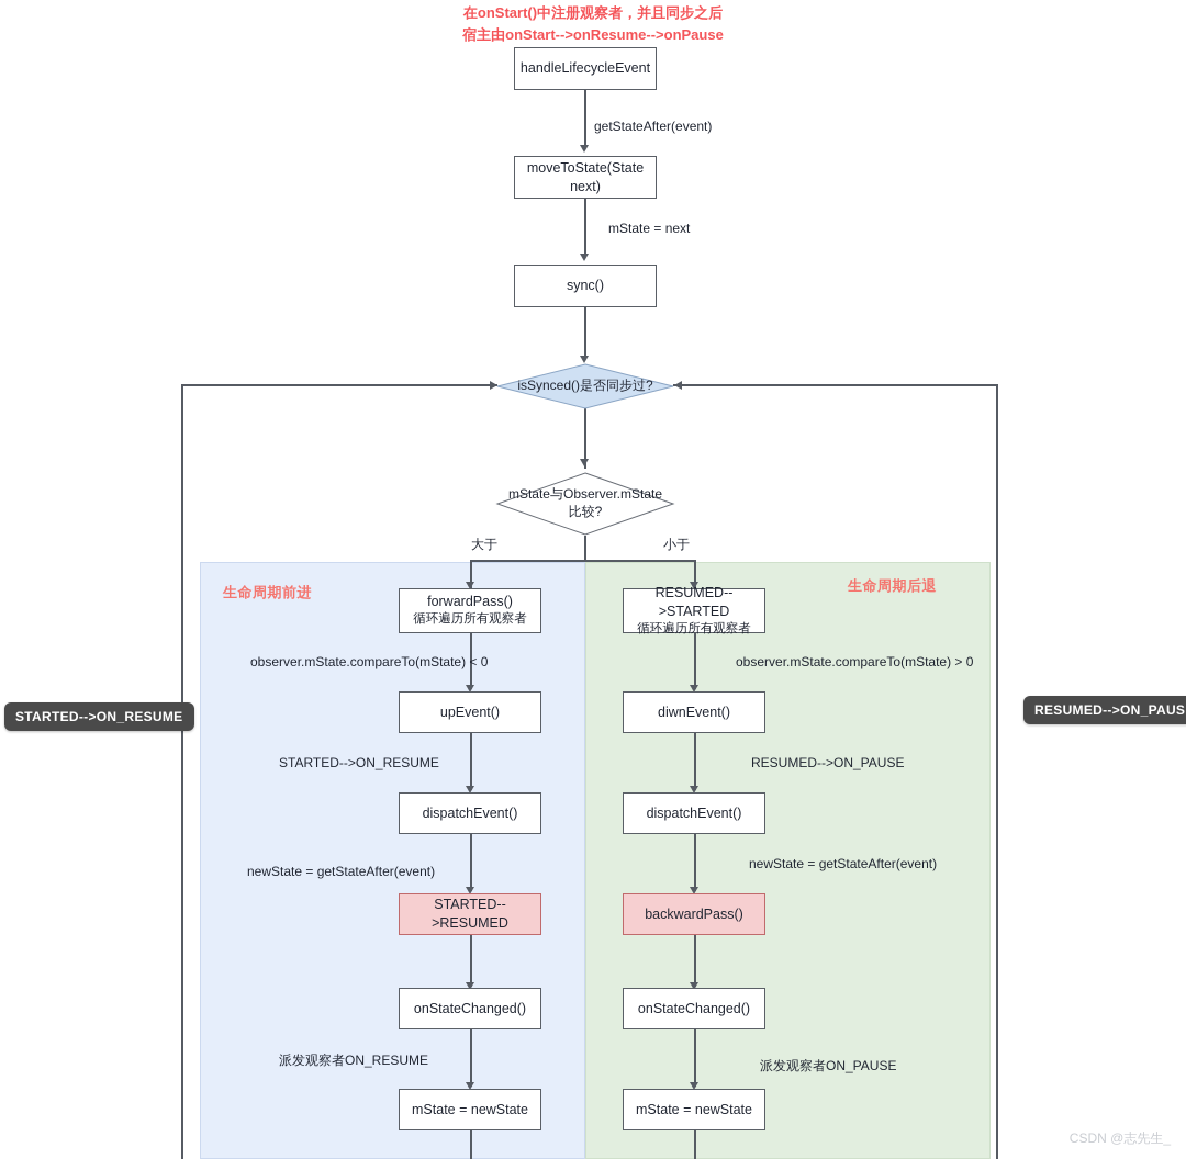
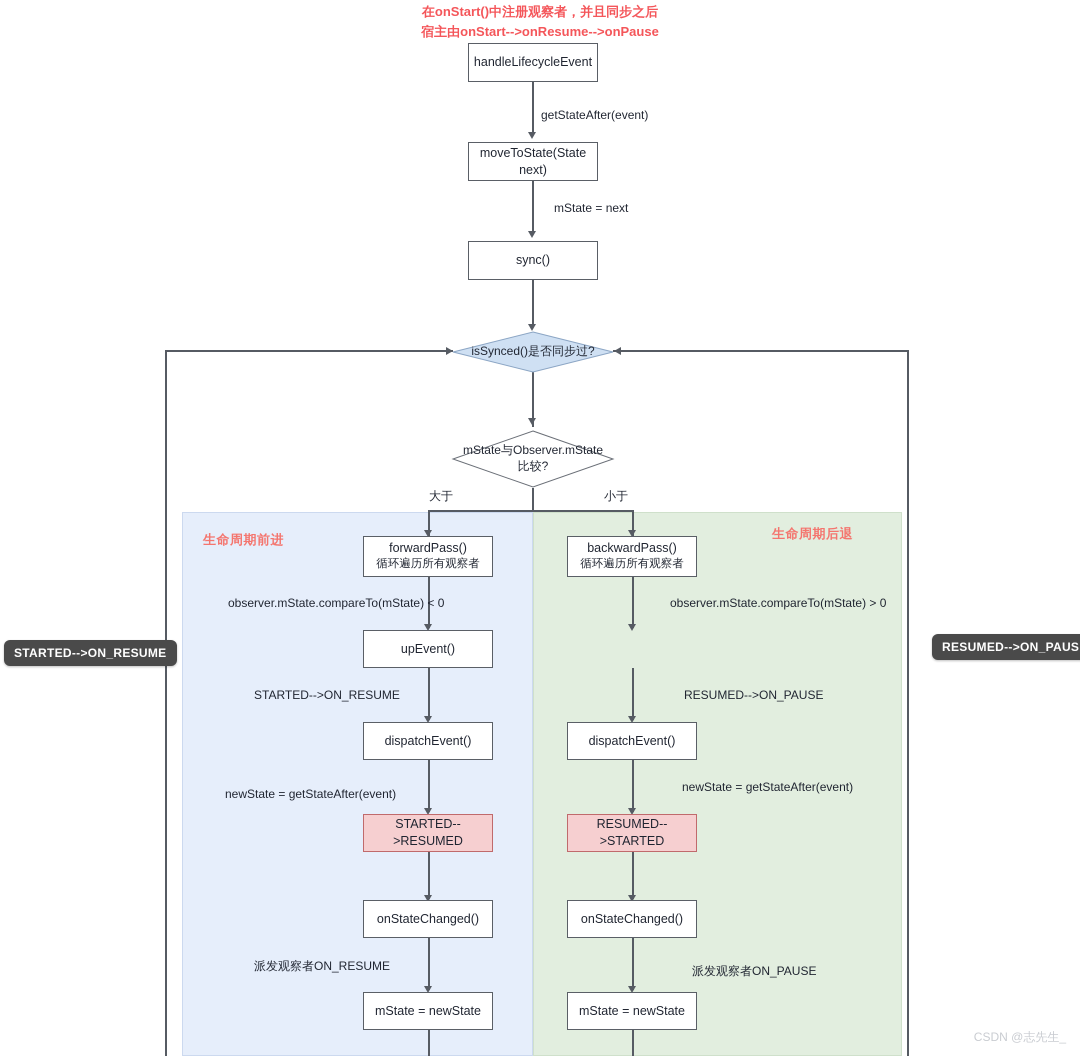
  在onStart()中注册观察者，并且同步之后
  宿主由onStart-->onResume-->onPause
  handleLifecycleEvent
  getStateAfter(event)
  moveToState(State next)
  mState = next
  sync()
  isSynced()是否同步过?
  mState与Observer.mState
  比较?
  大于
  小于
  生命周期前进
  生命周期后退
  forwardPass()
  循环遍历所有观察者
  observer.mState.compareTo(mState) < 0
  upEvent()
  STARTED-->ON_RESUME
  dispatchEvent()
  newState = getStateAfter(event)
  STARTED-->RESUMED
  onStateChanged()
  派发观察者ON_RESUME
  mState = newState
- RESUMED-->STARTED
+ backwardPass()
  循环遍历所有观察者
  observer.mState.compareTo(mState) > 0
- diwnEvent()
  RESUMED-->ON_PAUSE
  dispatchEvent()
  newState = getStateAfter(event)
- backwardPass()
+ RESUMED-->STARTED
  onStateChanged()
  派发观察者ON_PAUSE
  mState = newState
  STARTED-->ON_RESUME
  RESUMED-->ON_PAUS
  CSDN @志先生_
